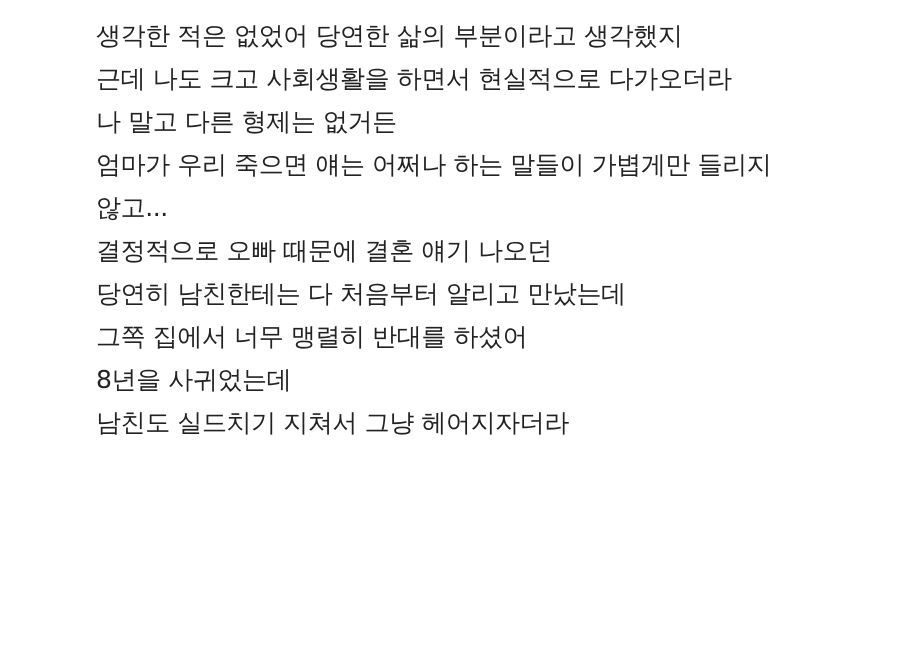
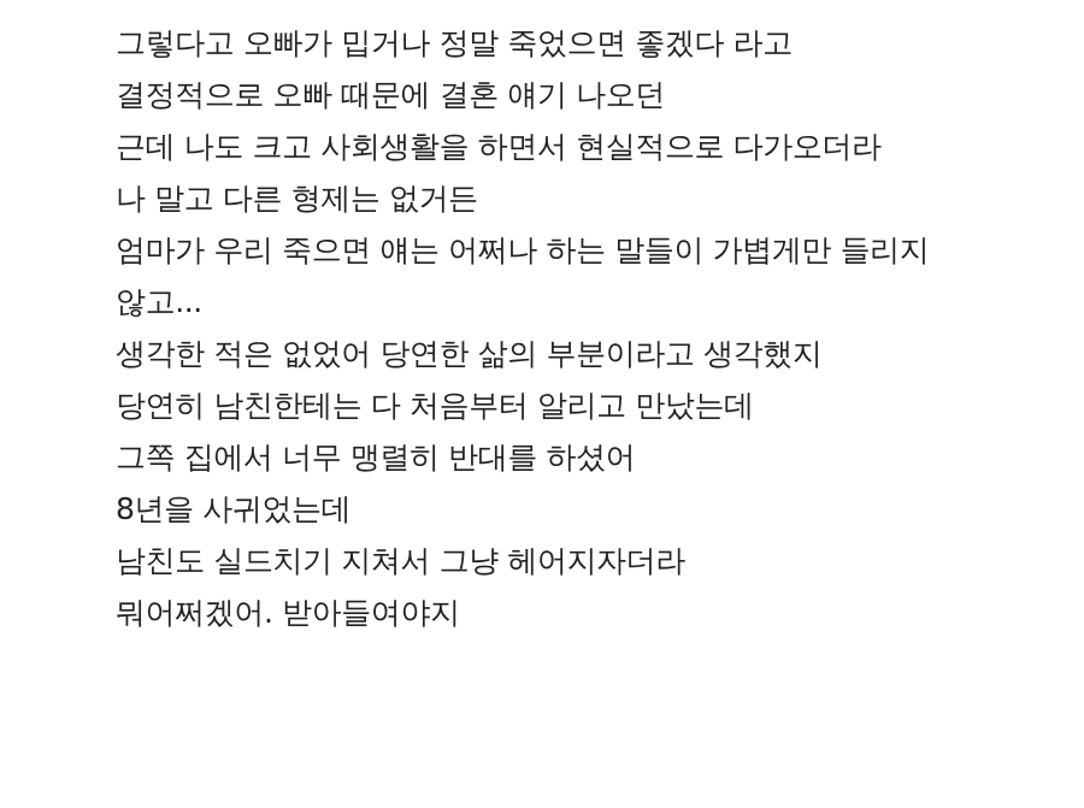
+ 그렇다고 오빠가 밉거나 정말 죽었으면 좋겠다 라고
- 생각한 적은 없었어 당연한 삶의 부분이라고 생각했지
+ 결정적으로 오빠 때문에 결혼 얘기 나오던
  근데 나도 크고 사회생활을 하면서 현실적으로 다가오더라
  나 말고 다른 형제는 없거든
  엄마가 우리 죽으면 얘는 어쩌나 하는 말들이 가볍게만 들리지 않고...
- 결정적으로 오빠 때문에 결혼 얘기 나오던
+ 생각한 적은 없었어 당연한 삶의 부분이라고 생각했지
  당연히 남친한테는 다 처음부터 알리고 만났는데
  그쪽 집에서 너무 맹렬히 반대를 하셨어
  8년을 사귀었는데
  남친도 실드치기 지쳐서 그냥 헤어지자더라
+ 뭐어쩌겠어. 받아들여야지
